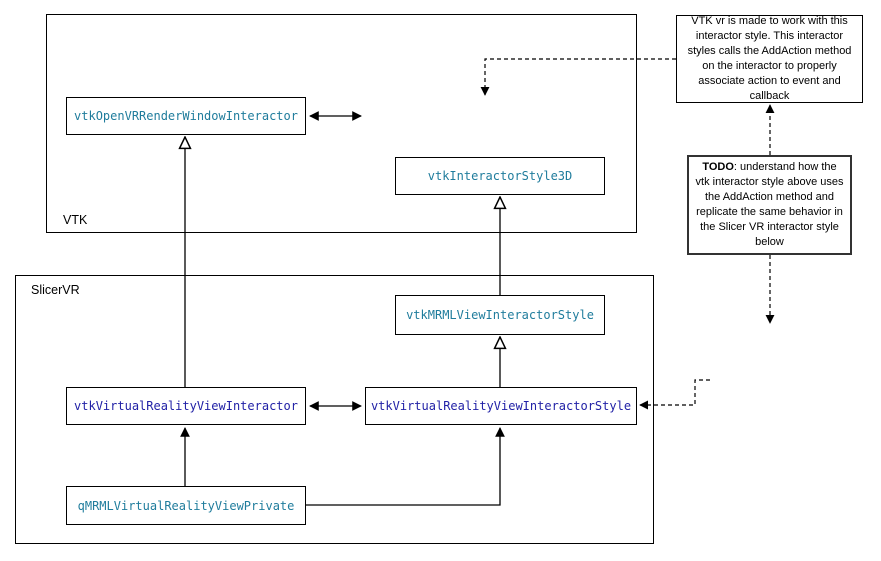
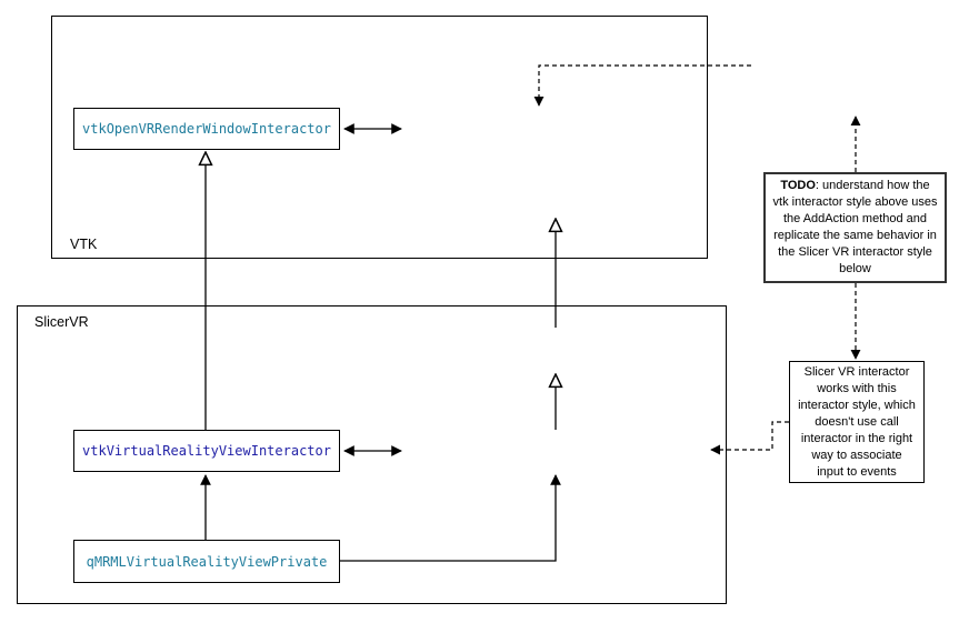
  VTK
  SlicerVR
  vtkOpenVRRenderWindowInteractor
- vtkInteractorStyle3D
- vtkMRMLViewInteractorStyle
  vtkVirtualRealityViewInteractor
- vtkVirtualRealityViewInteractorStyle
  qMRMLVirtualRealityViewPrivate
- VTK vr is made to work with this
- interactor style. This interactor
- styles calls the AddAction method
- on the interactor to properly
- associate action to event and
- callback
  TODO: understand how the
  vtk interactor style above uses
  the AddAction method and
  replicate the same behavior in
  the Slicer VR interactor style
  below
+ Slicer VR interactor
+ works with this
+ interactor style, which
+ doesn't use call
+ interactor in the right
+ way to associate
+ input to events
